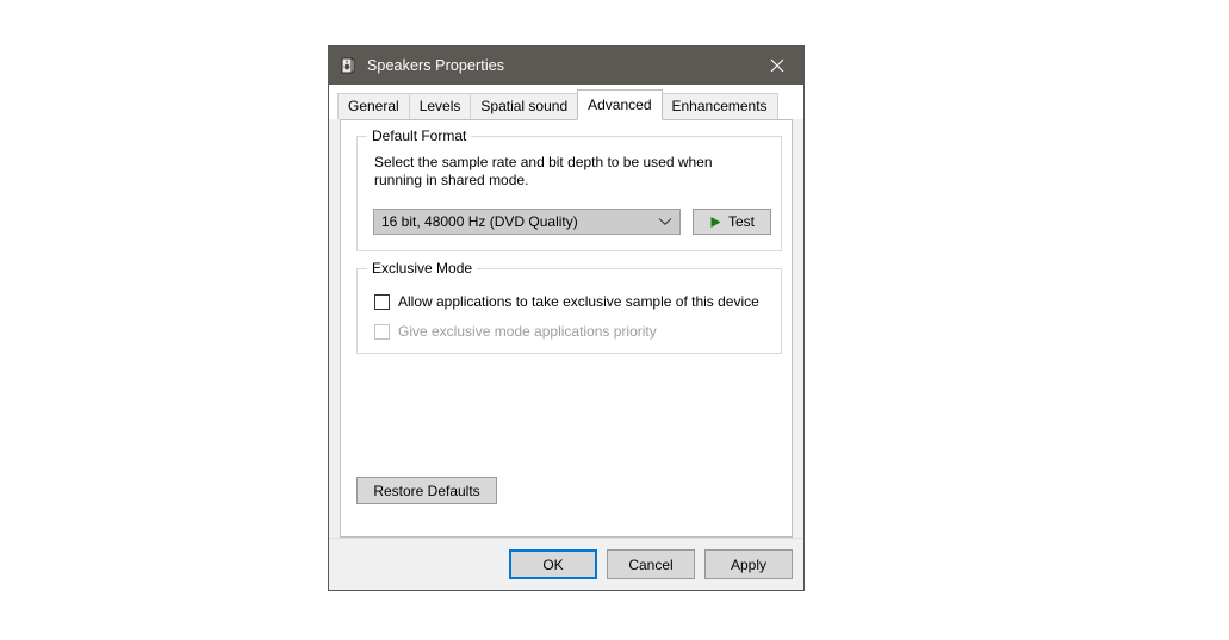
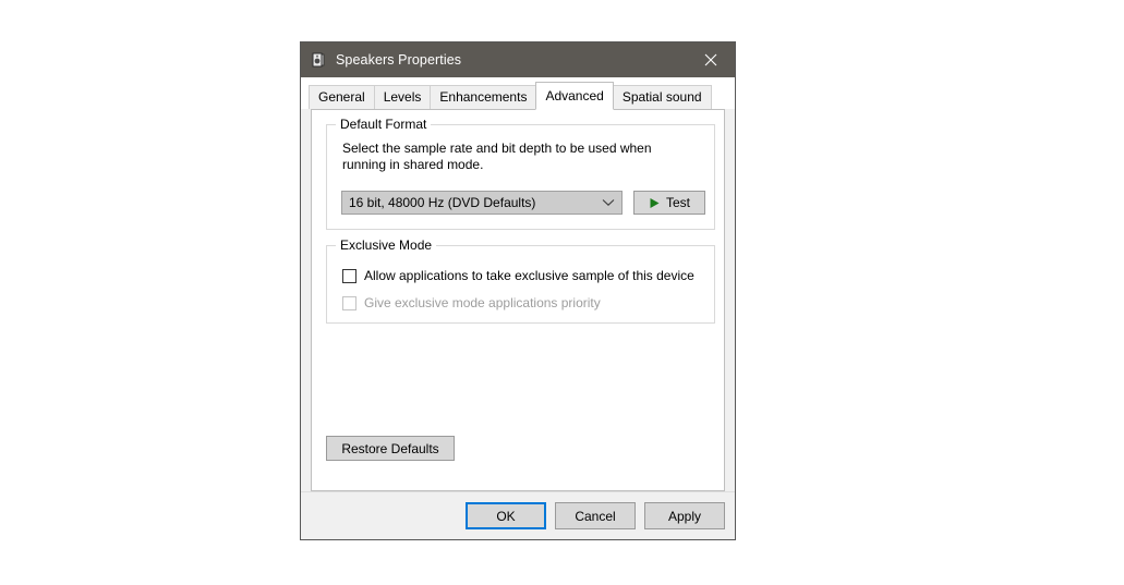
  Speakers Properties
  General
  Levels
- Spatial sound
+ Enhancements
  Advanced
- Enhancements
+ Spatial sound
  Default Format
  Select the sample rate and bit depth to be used when running in shared mode.
- 16 bit, 48000 Hz (DVD Quality)
+ 16 bit, 48000 Hz (DVD Defaults)
  Test
  Exclusive Mode
  Allow applications to take exclusive sample of this device
  Give exclusive mode applications priority
  Restore Defaults
  OK
  Cancel
  Apply
